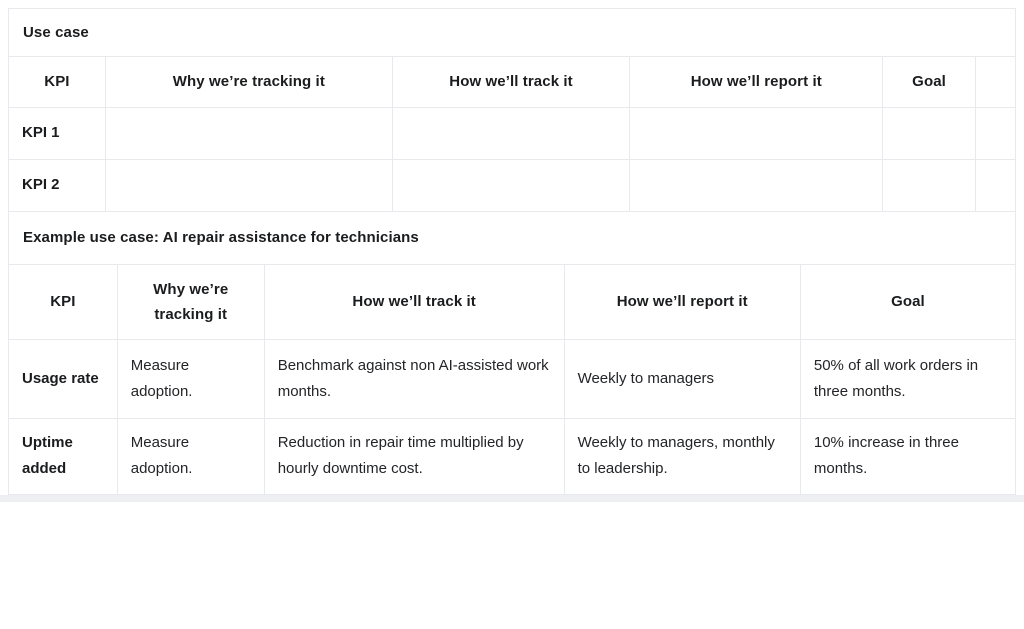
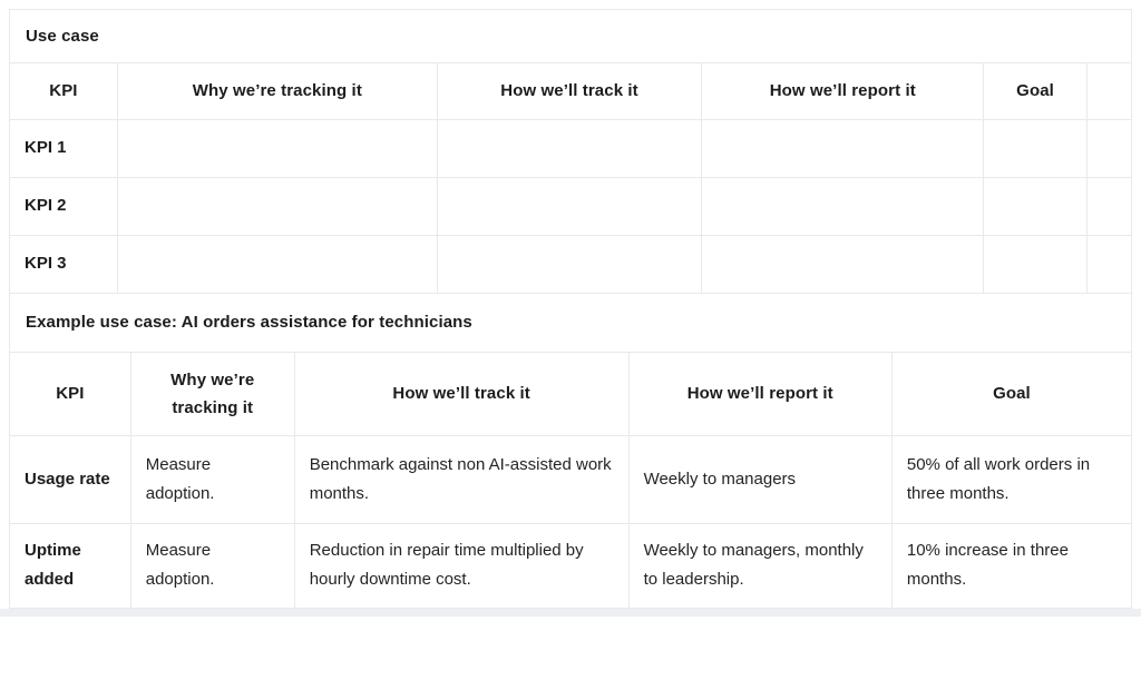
  Use case
  KPI	Why we’re tracking it	How we’ll track it	How we’ll report it	Goal
  KPI 1
  KPI 2
+ KPI 3
- Example use case: AI repair assistance for technicians
+ Example use case: AI orders assistance for technicians
  KPI	Why we’re tracking it	How we’ll track it	How we’ll report it	Goal
  Usage rate	Measure adoption.	Benchmark against non AI-assisted work months.	Weekly to managers	50% of all work orders in three months.
  Uptime added	Measure adoption.	Reduction in repair time multiplied by hourly downtime cost.	Weekly to managers, monthly to leadership.	10% increase in three months.
